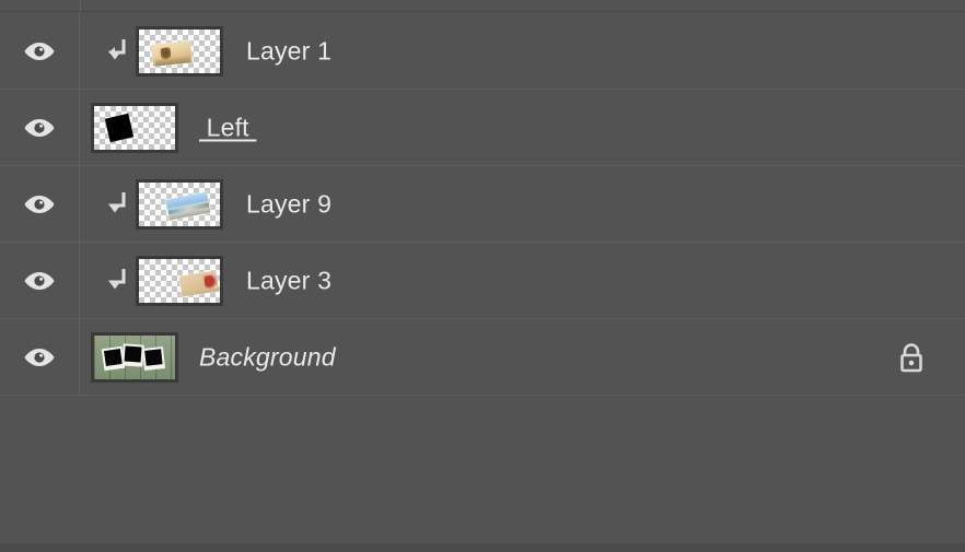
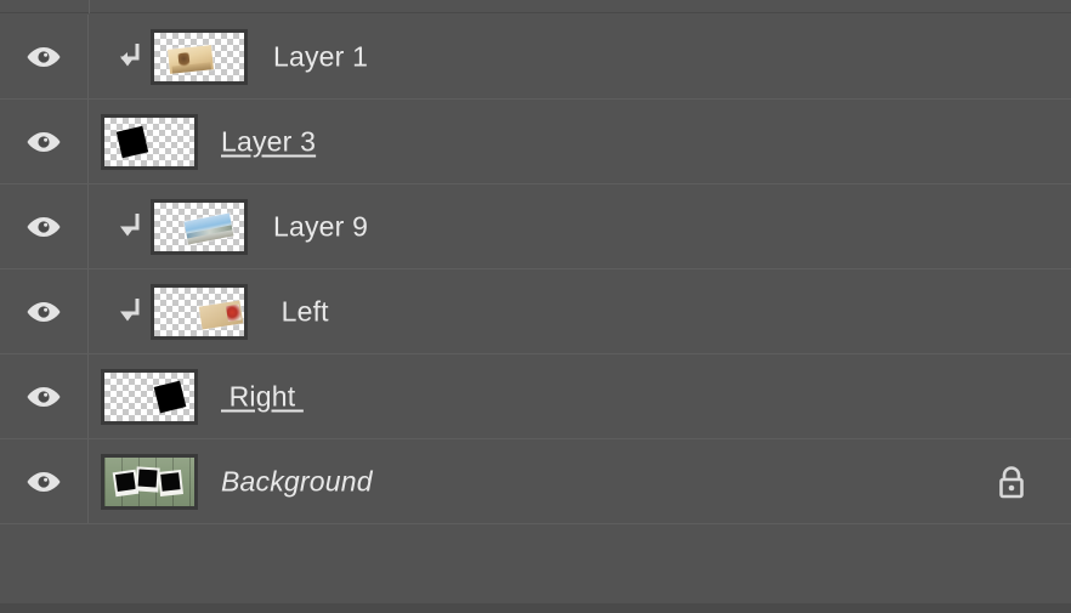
  Layer 1
- Left
+ Layer 3
  Layer 9
- Layer 3
+ Left
+ Right
  Background
